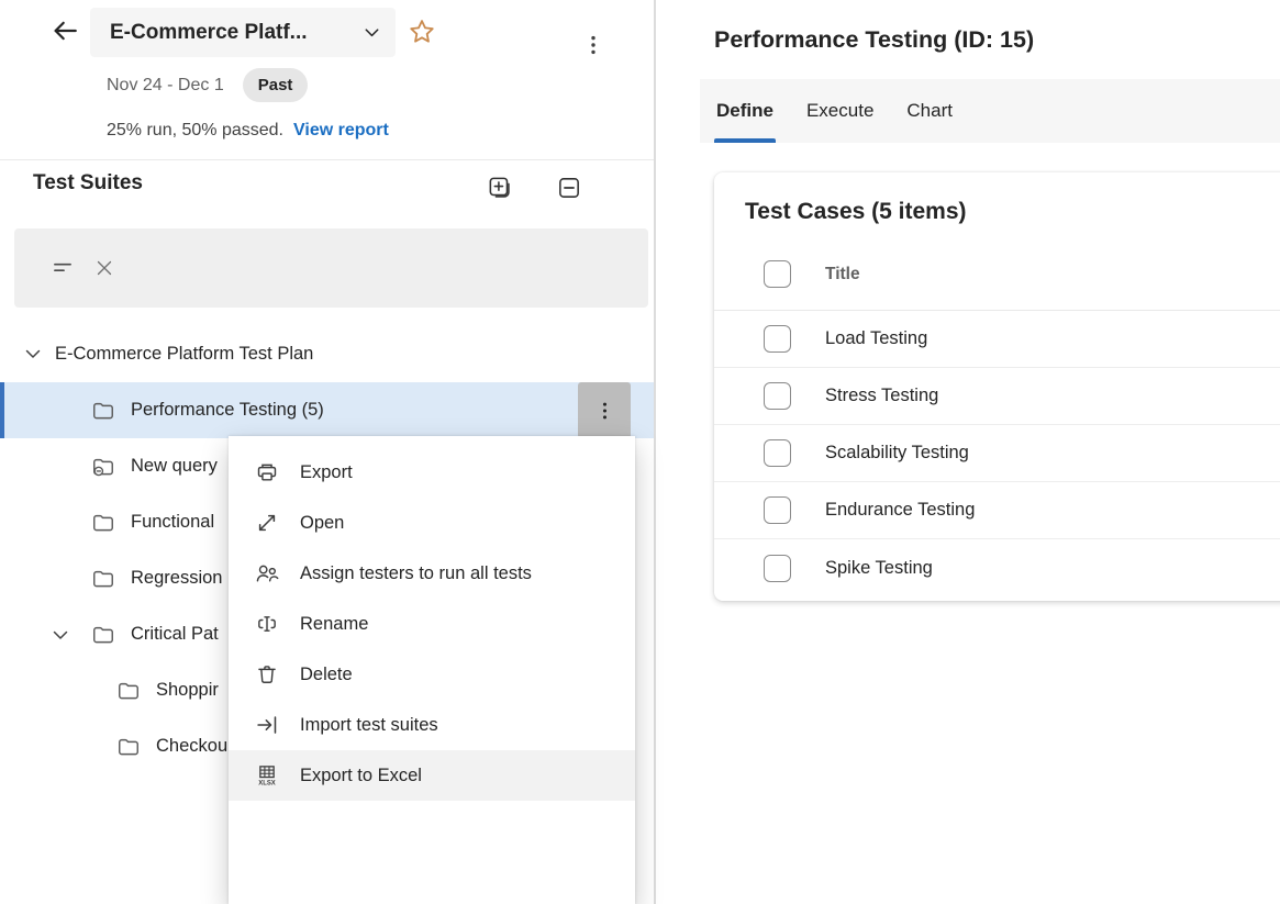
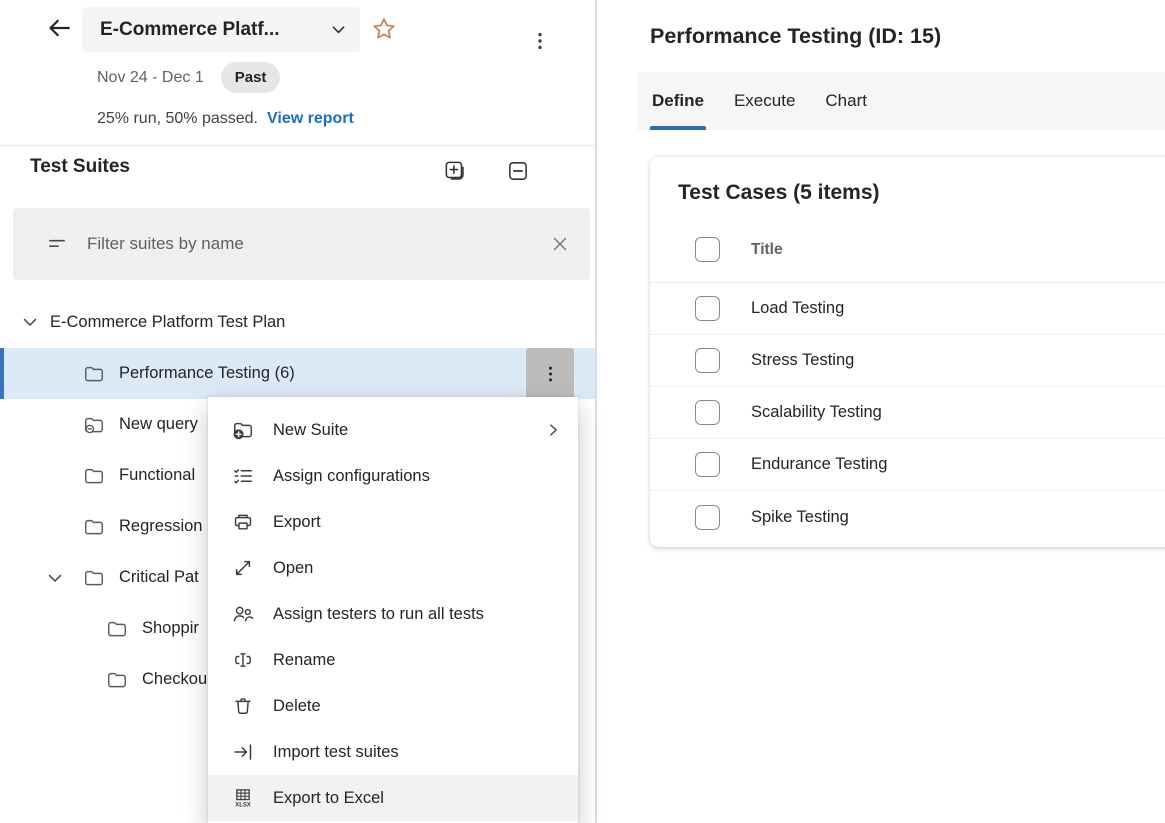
  E-Commerce Platf...
  Nov 24 - Dec 1
  Past
  25% run, 50% passed.
  View report
  Test Suites
+ Filter suites by name
  E-Commerce Platform Test Plan
- Performance Testing (5)
+ Performance Testing (6)
  New query
  Functional
  Regression
  Critical Pat
  Shoppir
  Checkou
+ New Suite
+ Assign configurations
  Export
  Open
  Assign testers to run all tests
  Rename
  Delete
  Import test suites
  Export to Excel
  Performance Testing (ID: 15)
  Define
  Execute
  Chart
  Test Cases (5 items)
  Title
  Load Testing
  Stress Testing
  Scalability Testing
  Endurance Testing
  Spike Testing
